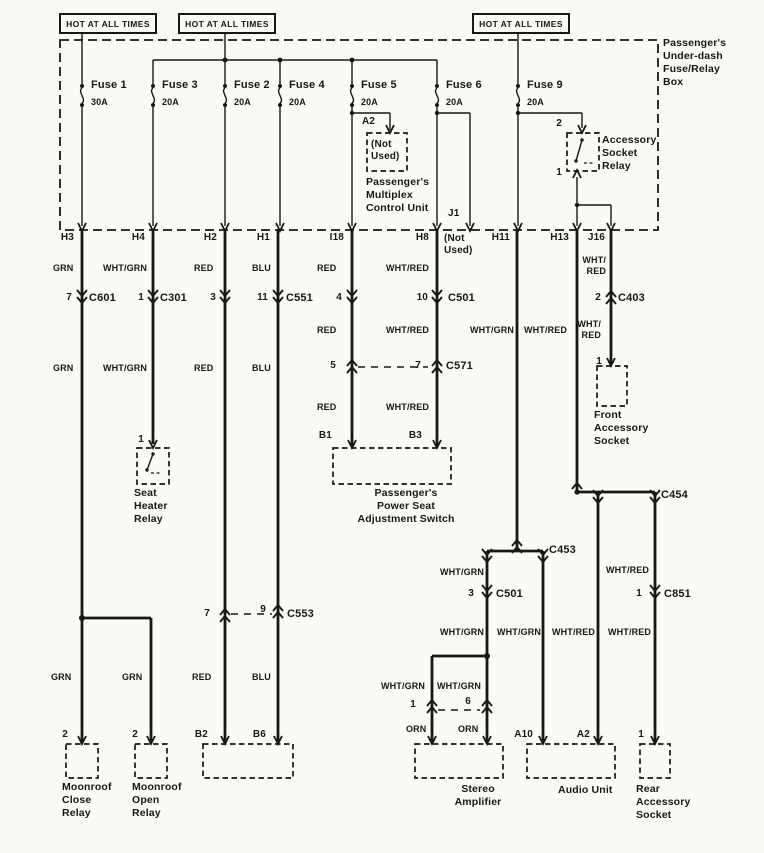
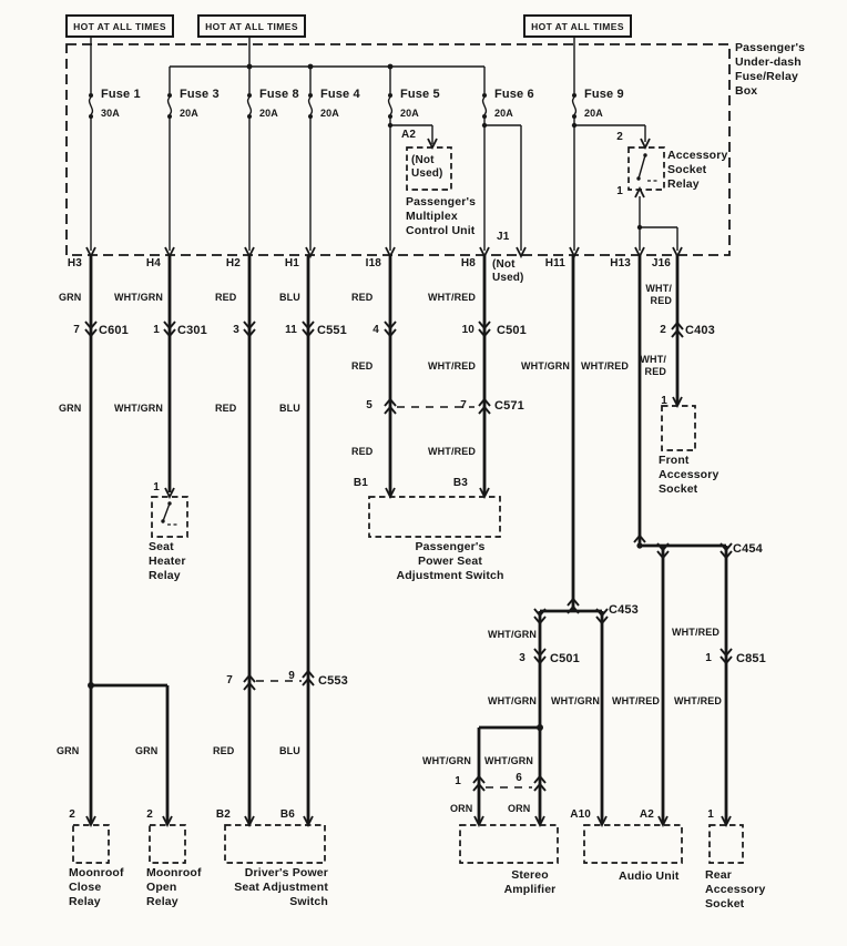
  HOT AT ALL TIMES
  HOT AT ALL TIMES
  HOT AT ALL TIMES
  Passenger's
  Under-dash
  Fuse/Relay
  Box
  Fuse 1
  30A
  Fuse 3
  20A
- Fuse 2
+ Fuse 8
  20A
  Fuse 4
  20A
  Fuse 5
  20A
  Fuse 6
  20A
  Fuse 9
  20A
  A2
  (Not
  Used)
  Passenger's
  Multiplex
  Control Unit
  2
  Accessory
  Socket
  Relay
  1
  J1
  (Not
  Used)
  H3
  H4
  H2
  H1
  I18
  H8
  H11
  H13
  J16
  GRN
  WHT/GRN
  RED
  BLU
  RED
  WHT/RED
  WHT/
  RED
  7
  C601
  1
  C301
  3
  11
  C551
  4
  10
  C501
  2
  C403
  RED
  WHT/RED
  WHT/GRN
  WHT/RED
  WHT/
  RED
  5
  7
  C571
  GRN
  WHT/GRN
  RED
  BLU
  1
  Front
  Accessory
  Socket
  RED
  WHT/RED
  1
  Seat
  Heater
  Relay
  B1
  B3
  Passenger's
  Power Seat
  Adjustment Switch
  C454
  C453
  WHT/GRN
  WHT/RED
  3
  C501
  1
  C851
  7
  9
  C553
  WHT/GRN
  WHT/GRN
  WHT/RED
  WHT/RED
  GRN
  GRN
  RED
  BLU
  WHT/GRN
  WHT/GRN
  1
  6
  ORN
  ORN
  2
  2
  B2
  B6
  A10
  A2
  1
  Moonroof
  Close
  Relay
  Moonroof
  Open
  Relay
+ Driver's Power
+ Seat Adjustment
+ Switch
  Stereo
  Amplifier
  Audio Unit
  Rear
  Accessory
  Socket
